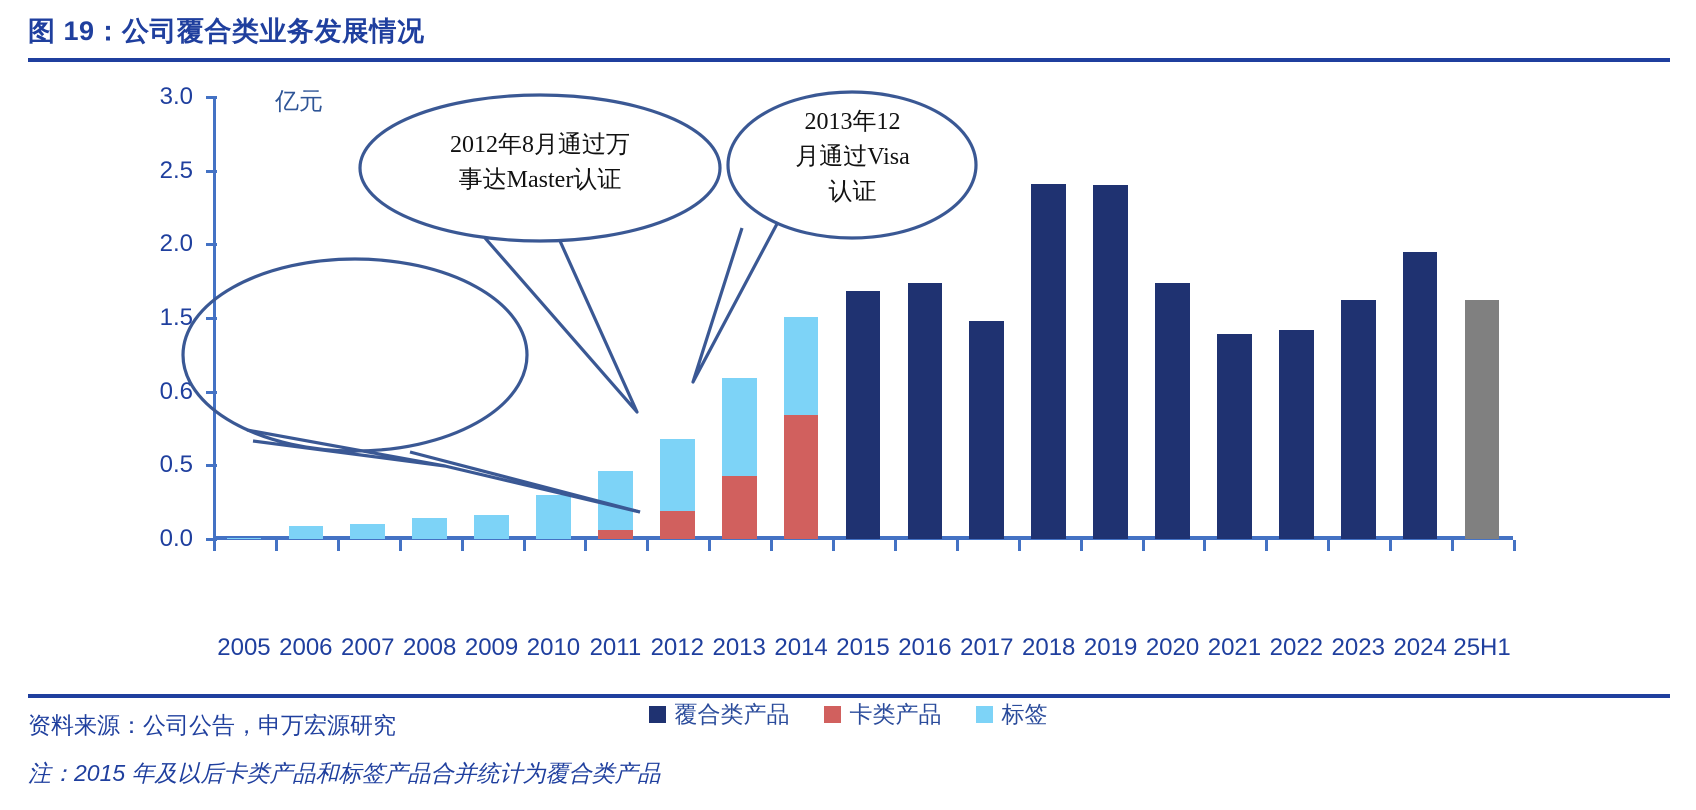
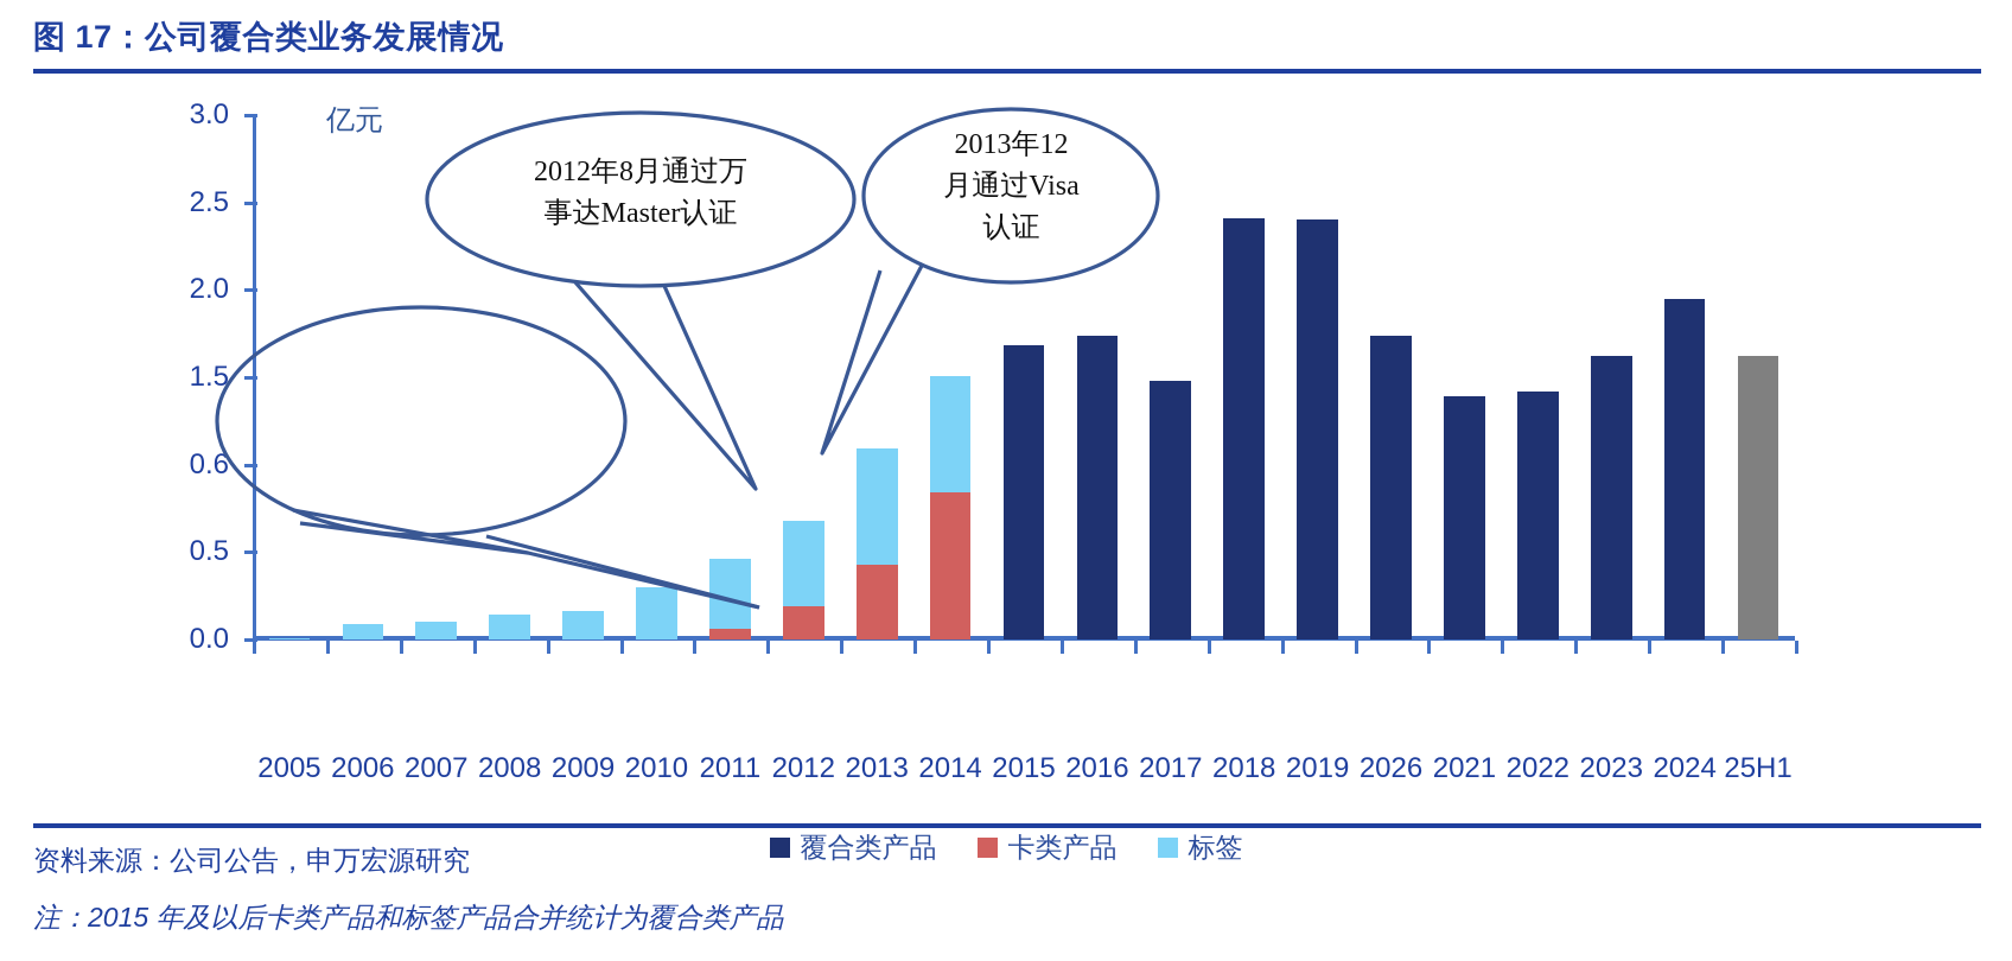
- 图 19：公司覆合类业务发展情况
+ 图 17：公司覆合类业务发展情况
  亿元
  0.0
  0.5
  0.6
  1.5
  2.0
  2.5
  3.0
  2005
  2006
  2007
  2008
  2009
  2010
  2011
  2012
  2013
  2014
  2015
  2016
  2017
  2018
  2019
- 2020
+ 2026
  2021
  2022
  2023
  2024
  25H1
  覆合类产品
  卡类产品
  标签
  2012年8月通过万
  事达Master认证
  2013年12
  月通过Visa
  认证
  资料来源：公司公告，申万宏源研究
  注：2015 年及以后卡类产品和标签产品合并统计为覆合类产品
